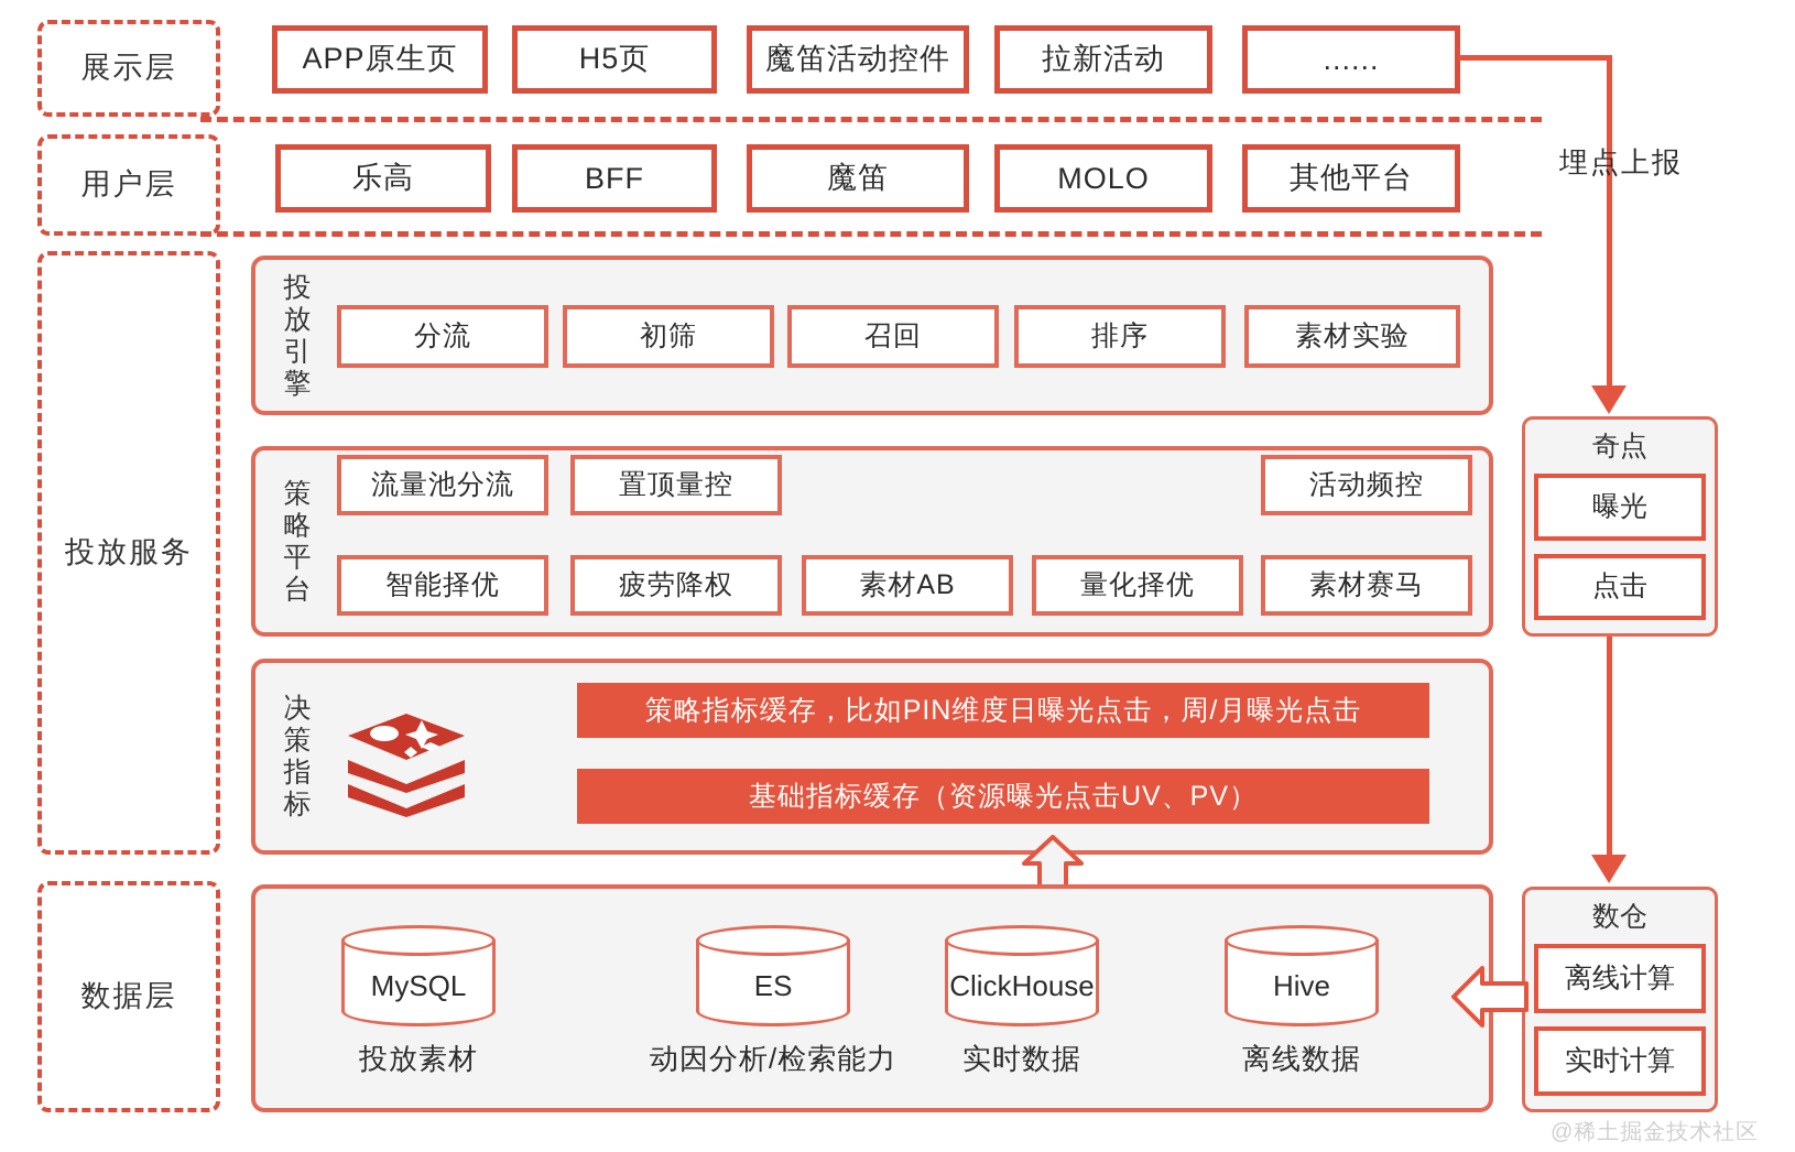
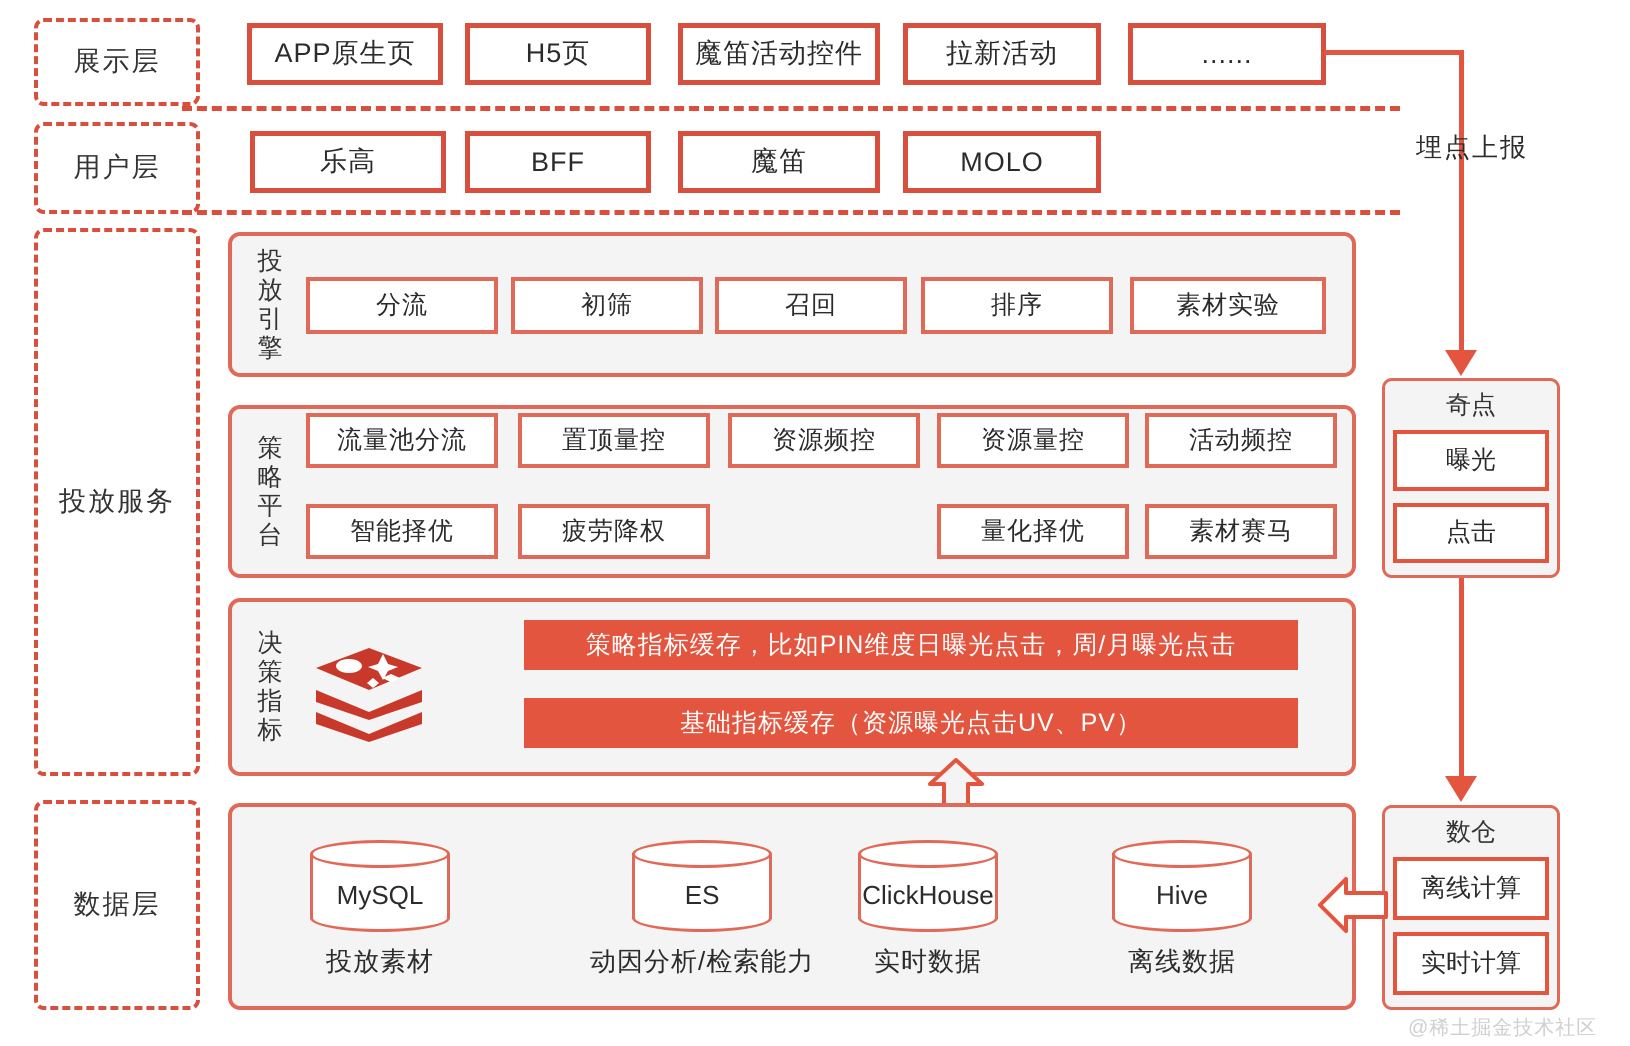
  展示层
  用户层
  投放服务
  数据层
  APP原生页
  H5页
  魔笛活动控件
  拉新活动
  ......
  乐高
  BFF
  魔笛
  MOLO
- 其他平台
  埋点上报
  投
  放
  引
  擎
  分流
  初筛
  召回
  排序
  素材实验
  策
  略
  平
  台
  流量池分流
  置顶量控
+ 资源频控
+ 资源量控
  活动频控
  智能择优
  疲劳降权
- 素材AB
  量化择优
  素材赛马
  决
  策
  指
  标
  策略指标缓存，比如PIN维度日曝光点击，周/月曝光点击
  基础指标缓存（资源曝光点击UV、PV）
  MySQL
  投放素材
  ES
  动因分析/检索能力
  ClickHouse
  实时数据
  Hive
  离线数据
  奇点
  曝光
  点击
  数仓
  离线计算
  实时计算
  @稀土掘金技术社区
